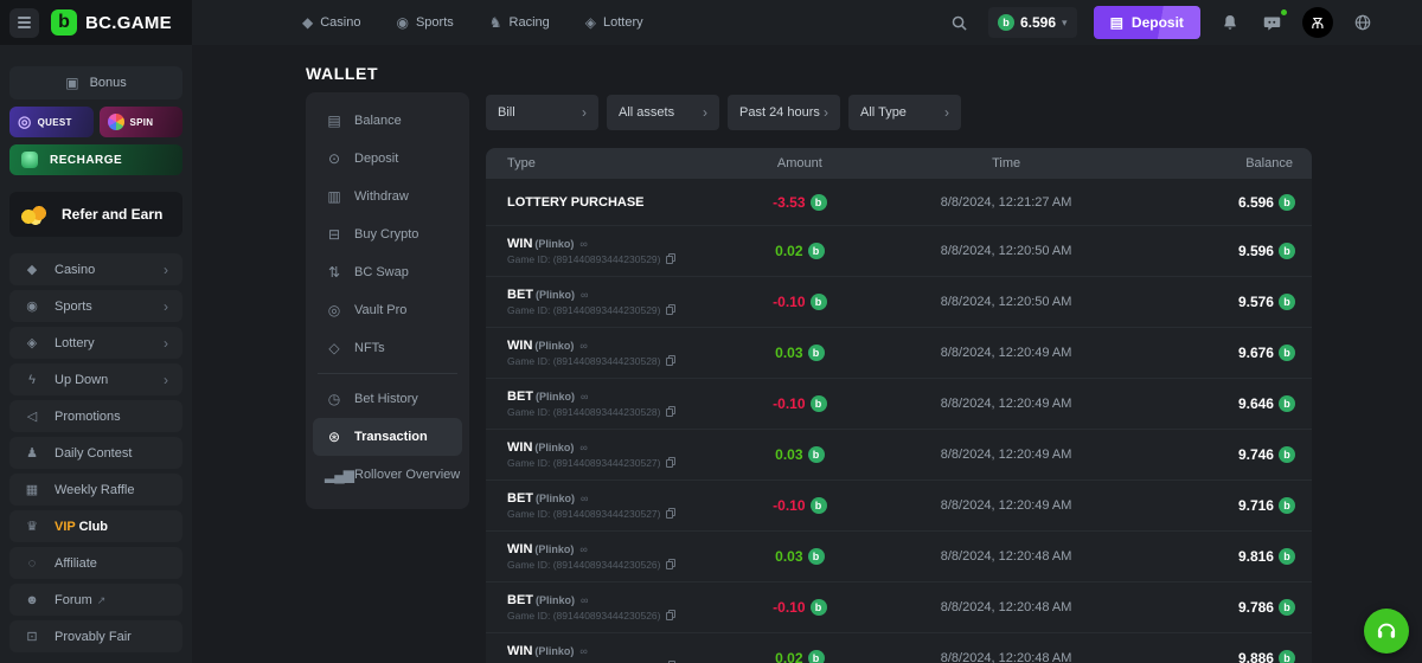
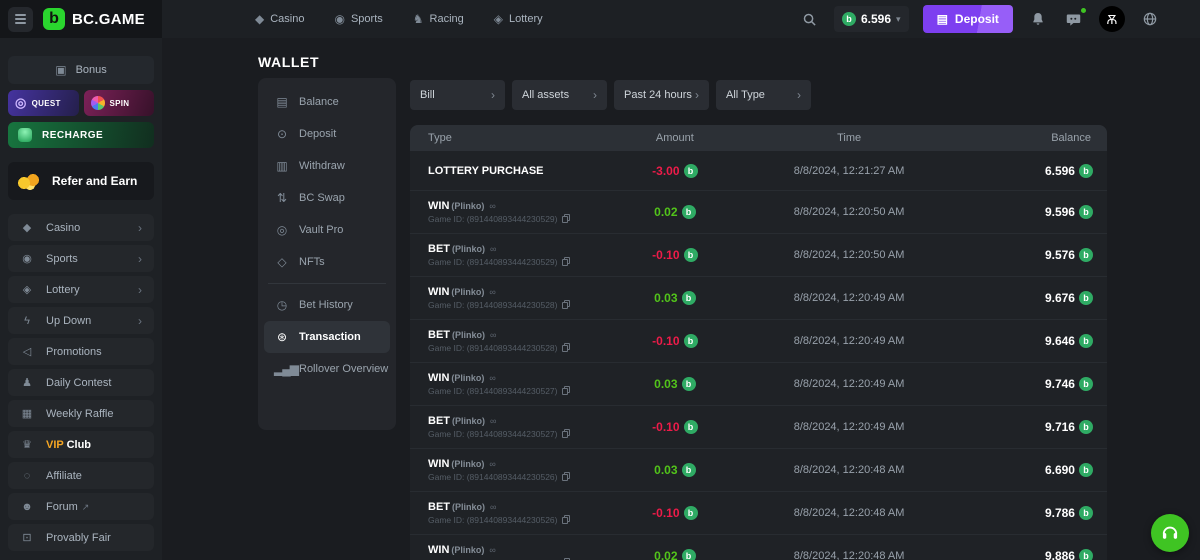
  b
  BC.GAME
  ◆
  Casino
  ◉
  Sports
  ♞
  Racing
  ◈
  Lottery
  b
  6.596
  ▾
  ▤
  Deposit
  Ѫ
  ▣
  Bonus
  ◎
  QUEST
  SPIN
  RECHARGE
  Refer and Earn
  ◆
  Casino
  ›
  ◉
  Sports
  ›
  ◈
  Lottery
  ›
  ϟ
  Up Down
  ›
  ◁
  Promotions
  ♟
  Daily Contest
  ▦
  Weekly Raffle
  ♛
  VIP Club
  ◌
  Affiliate
  ☻
  Forum ↗
  ⊡
  Provably Fair
  WALLET
  ▤
  Balance
  ⊙
  Deposit
  ▥
  Withdraw
- ⊟
- Buy Crypto
  ⇅
  BC Swap
  ◎
  Vault Pro
  ◇
  NFTs
  ◷
  Bet History
  ⊛
  Transaction
  ▂▄▆
  Rollover Overview
  Bill
  ›
  All assets
  ›
  Past 24 hours
  ›
  All Type
  ›
  Type
  Amount
  Time
  Balance
  LOTTERY PURCHASE
- -3.53
+ -3.00
  b
  8/8/2024, 12:21:27 AM
  6.596
  b
  WIN
  (Plinko)
  ∞
  Game ID: (891440893444230529)
  0.02
  b
  8/8/2024, 12:20:50 AM
  9.596
  b
  BET
  (Plinko)
  ∞
  Game ID: (891440893444230529)
  -0.10
  b
  8/8/2024, 12:20:50 AM
  9.576
  b
  WIN
  (Plinko)
  ∞
  Game ID: (891440893444230528)
  0.03
  b
  8/8/2024, 12:20:49 AM
  9.676
  b
  BET
  (Plinko)
  ∞
  Game ID: (891440893444230528)
  -0.10
  b
  8/8/2024, 12:20:49 AM
  9.646
  b
  WIN
  (Plinko)
  ∞
  Game ID: (891440893444230527)
  0.03
  b
  8/8/2024, 12:20:49 AM
  9.746
  b
  BET
  (Plinko)
  ∞
  Game ID: (891440893444230527)
  -0.10
  b
  8/8/2024, 12:20:49 AM
  9.716
  b
  WIN
  (Plinko)
  ∞
  Game ID: (891440893444230526)
  0.03
  b
  8/8/2024, 12:20:48 AM
- 9.816
+ 6.690
  b
  BET
  (Plinko)
  ∞
  Game ID: (891440893444230526)
  -0.10
  b
  8/8/2024, 12:20:48 AM
  9.786
  b
  WIN
  (Plinko)
  ∞
  0.02
  b
  8/8/2024, 12:20:48 AM
  9.886
  b
